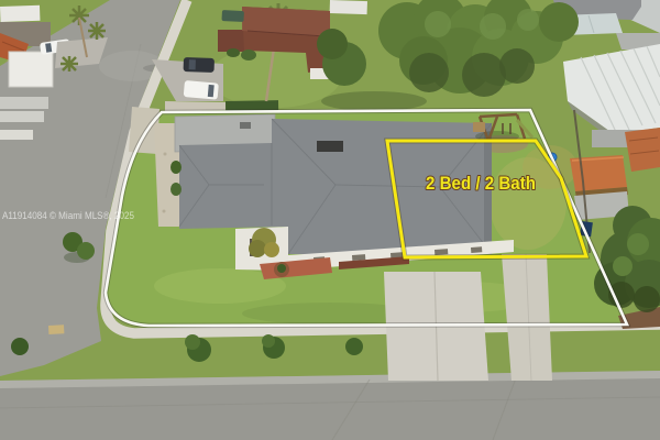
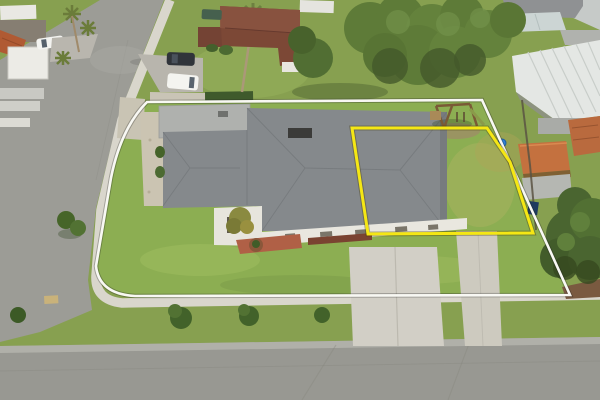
- 2 Bed / 2 Bath
- A11914084 © Miami MLS®, 2025
